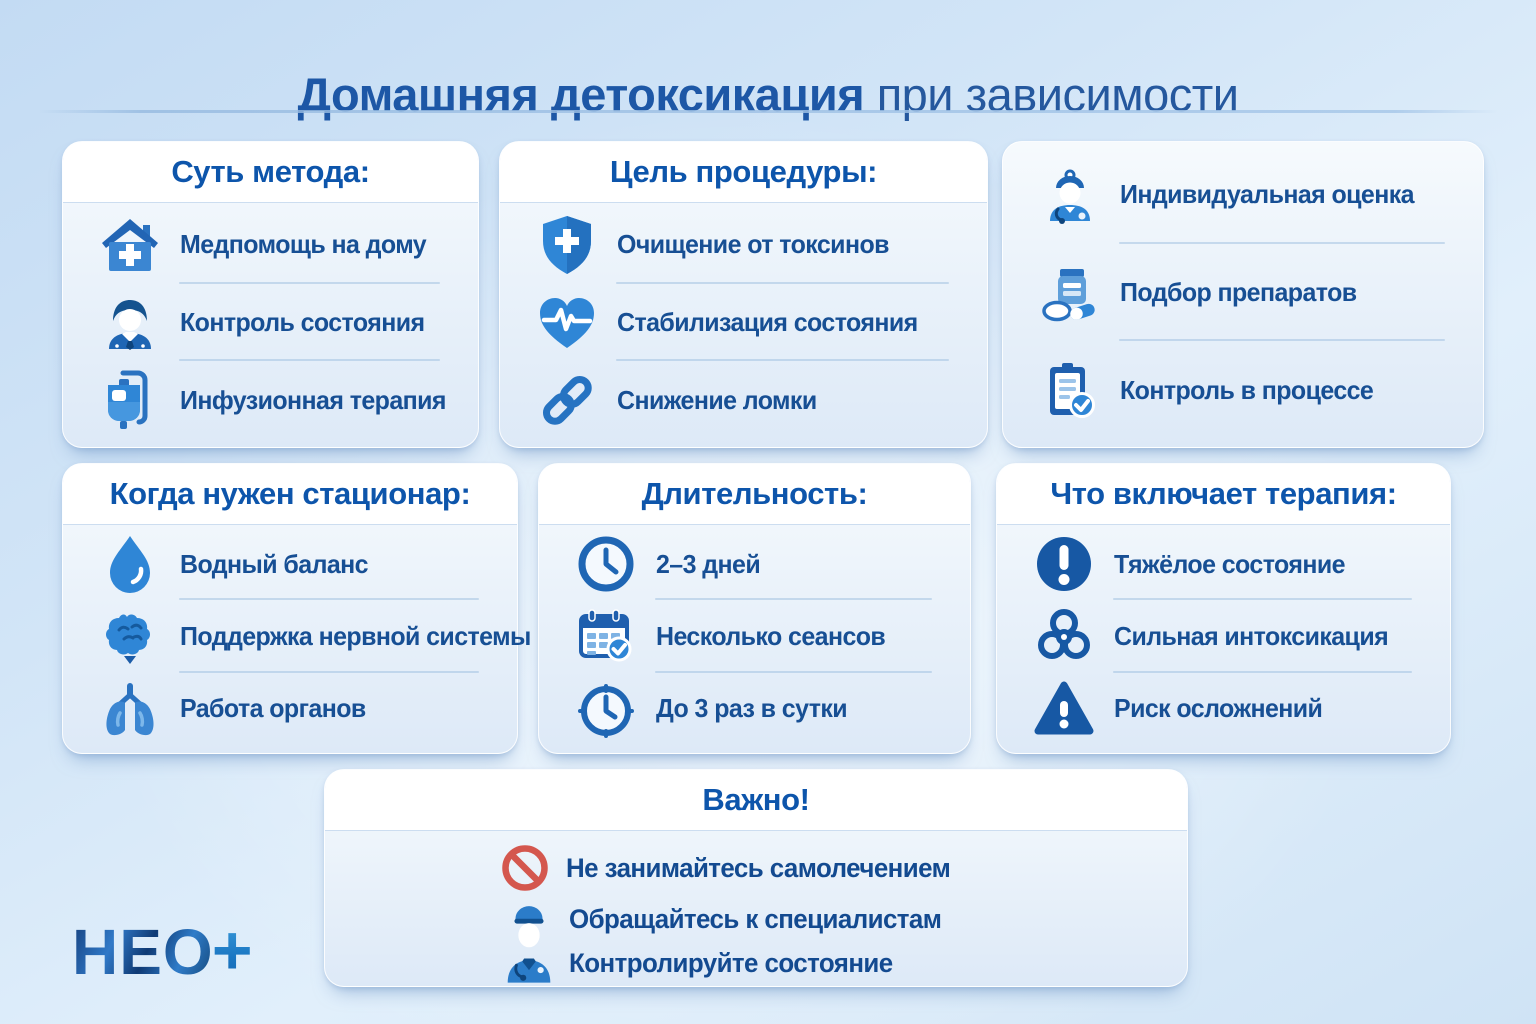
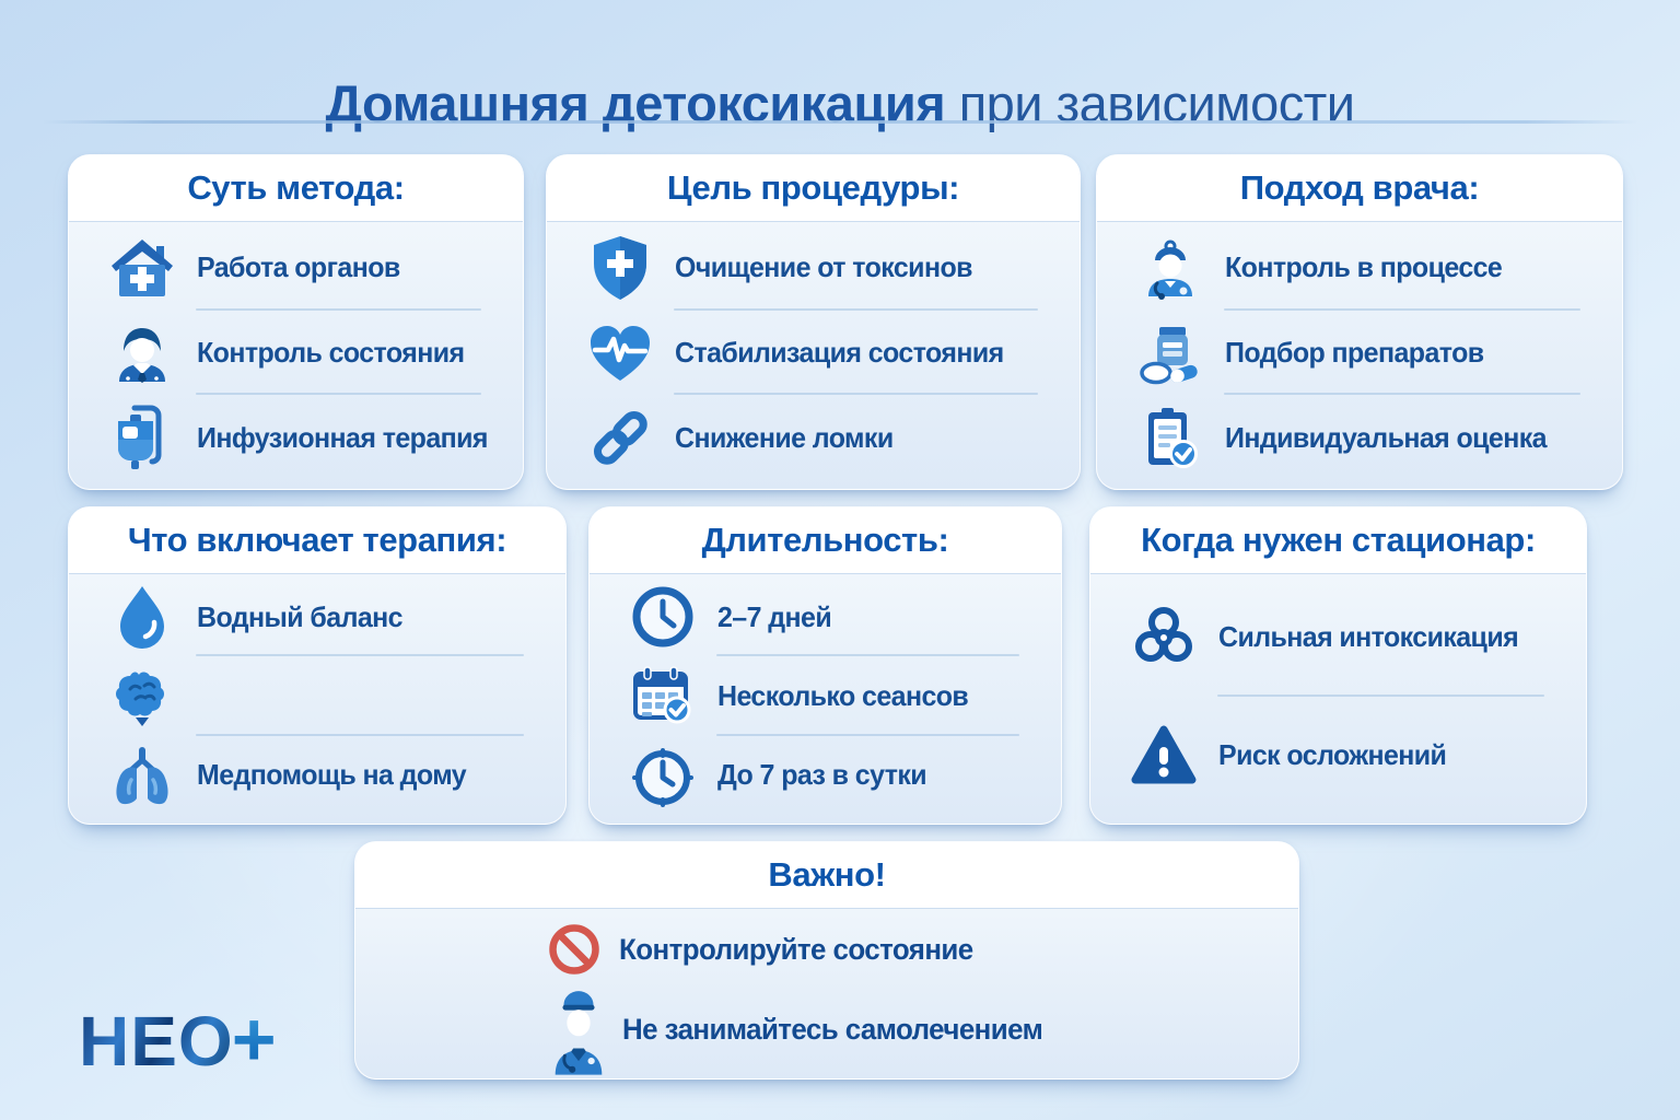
  Домашняя детоксикация при зависимости
  Суть метода:
- Медпомощь на дому
+ Работа органов
  Контроль состояния
  Инфузионная терапия
  Цель процедуры:
  Очищение от токсинов
  Стабилизация состояния
  Снижение ломки
+ Подход врача:
- Индивидуальная оценка
+ Контроль в процессе
  Подбор препаратов
- Контроль в процессе
+ Индивидуальная оценка
- Когда нужен стационар:
+ Что включает терапия:
  Водный баланс
- Поддержка нервной системы
- Работа органов
+ Медпомощь на дому
  Длительность:
- 2–3 дней
+ 2–7 дней
  Несколько сеансов
- До 3 раз в сутки
+ До 7 раз в сутки
- Что включает терапия:
+ Когда нужен стационар:
- Тяжёлое состояние
  Сильная интоксикация
  Риск осложнений
  Важно!
- Не занимайтесь самолечением
+ Контролируйте состояние
- Обращайтесь к специалистам
- Контролируйте состояние
+ Не занимайтесь самолечением
  НЕО
  +
